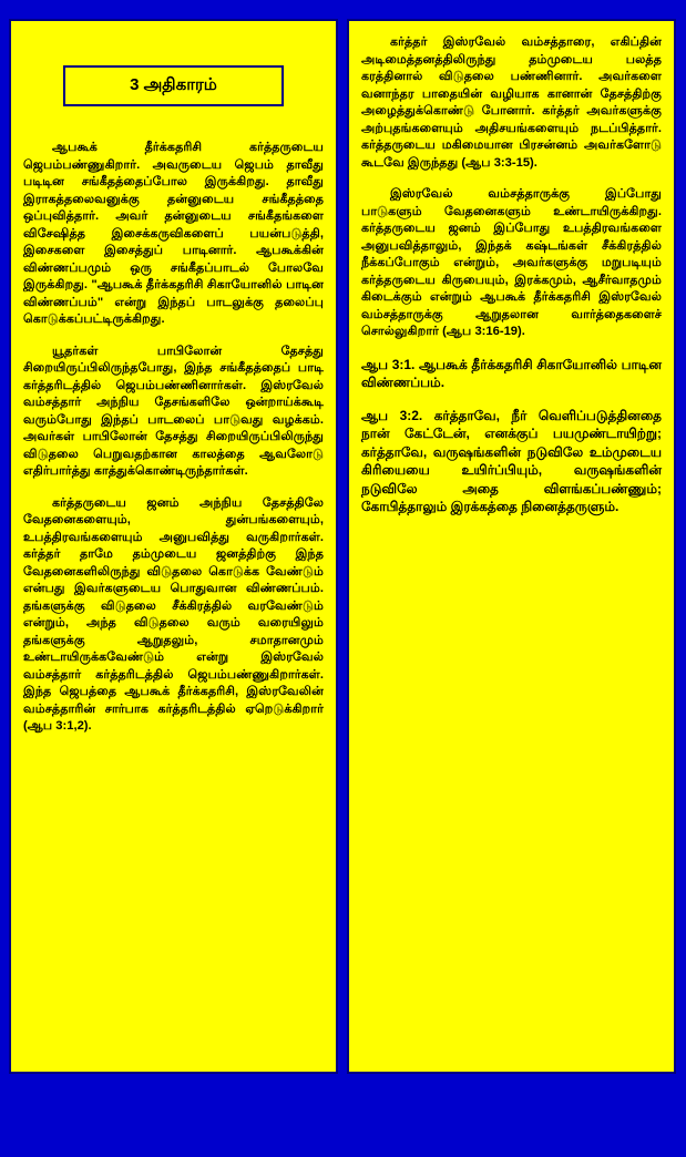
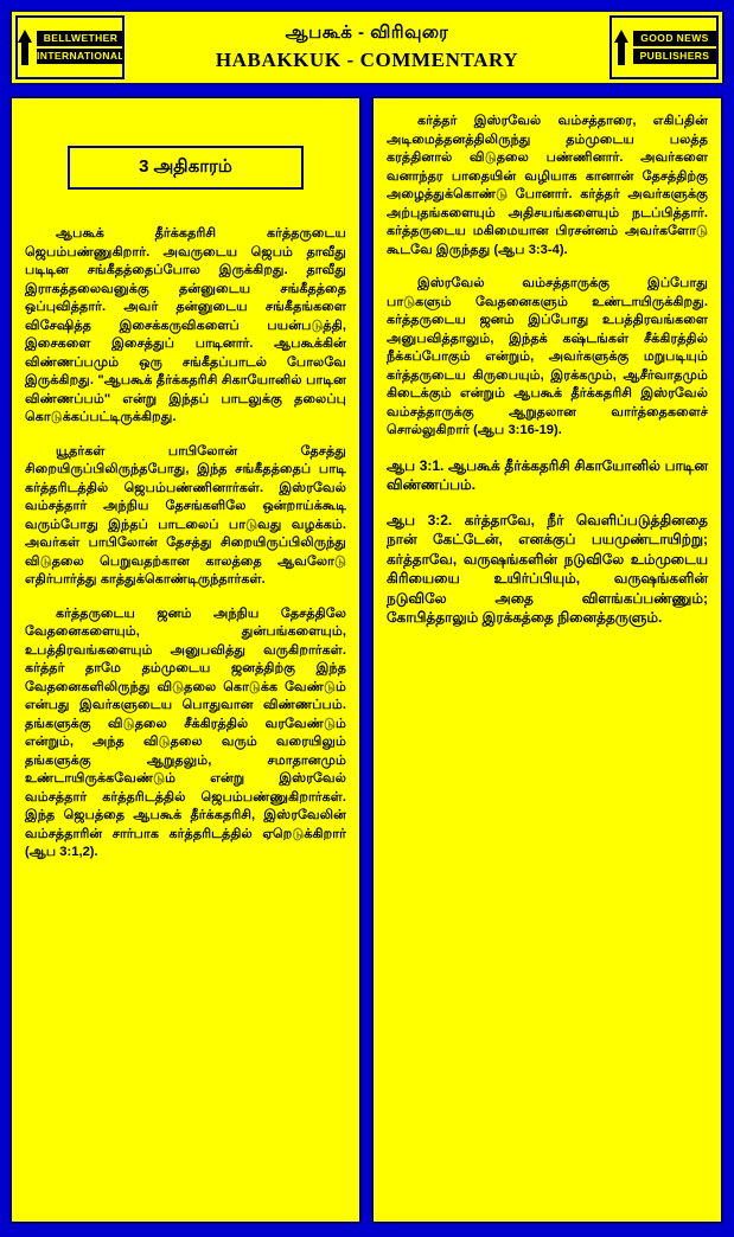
+ BELLWETHER
+ INTERNATIONAL
+ ஆபகூக் - விரிவுரை
+ HABAKKUK - COMMENTARY
+ GOOD NEWS
+ PUBLISHERS
  3 அதிகாரம்
  ஆபகூக் தீர்க்கதரிசி கர்த்தருடைய ஜெபம்பண்ணுகிறார். அவருடைய ஜெபம் தாவீது படிடின சங்கீதத்தைப்போல இருக்கிறது. தாவீது இராகத்தலைவனுக்கு தன்னுடைய சங்கீதத்தை ஒப்புவித்தார். அவர் தன்னுடைய சங்கீதங்களை விசேஷித்த இசைக்கருவிகளைப் பயன்படுத்தி, இசைகளை இசைத்துப் பாடினார். ஆபகூக்கின் விண்ணப்பமும் ஒரு சங்கீதப்பாடல் போலவே இருக்கிறது. "ஆபகூக் தீர்க்கதரிசி சிகாயோனில் பாடின விண்ணப்பம்" என்று இந்தப் பாடலுக்கு தலைப்பு கொடுக்கப்பட்டிருக்கிறது.
  யூதர்கள் பாபிலோன் தேசத்து சிறையிருப்பிலிருந்தபோது, இந்த சங்கீதத்தைப் பாடி கர்த்தரிடத்தில் ஜெபம்பண்ணினார்கள். இஸ்ரவேல் வம்சத்தார் அந்நிய தேசங்களிலே ஒன்றாய்க்கூடி வரும்போது இந்தப் பாடலைப் பாடுவது வழக்கம். அவர்கள் பாபிலோன் தேசத்து சிறையிருப்பிலிருந்து விடுதலை பெறுவதற்கான காலத்தை ஆவலோடு எதிர்பார்த்து காத்துக்கொண்டிருந்தார்கள்.
  கர்த்தருடைய ஜனம் அந்நிய தேசத்திலே வேதனைகளையும், துன்பங்களையும், உபத்திரவங்களையும் அனுபவித்து வருகிறார்கள். கர்த்தர் தாமே தம்முடைய ஜனத்திற்கு இந்த வேதனைகளிலிருந்து விடுதலை கொடுக்க வேண்டும் என்பது இவர்களுடைய பொதுவான விண்ணப்பம். தங்களுக்கு விடுதலை சீக்கிரத்தில் வரவேண்டும் என்றும், அந்த விடுதலை வரும் வரையிலும் தங்களுக்கு ஆறுதலும், சமாதானமும் உண்டாயிருக்கவேண்டும் என்று இஸ்ரவேல் வம்சத்தார் கர்த்தரிடத்தில் ஜெபம்பண்ணுகிறார்கள். இந்த ஜெபத்தை ஆபகூக் தீர்க்கதரிசி, இஸ்ரவேலின் வம்சத்தாரின் சார்பாக கர்த்தரிடத்தில் ஏறெடுக்கிறார் (ஆப 3:1,2).
- கர்த்தர் இஸ்ரவேல் வம்சத்தாரை, எகிப்தின் அடிமைத்தனத்திலிருந்து தம்முடைய பலத்த கரத்தினால் விடுதலை பண்ணினார். அவர்களை வனாந்தர பாதையின் வழியாக கானான் தேசத்திற்கு அழைத்துக்கொண்டு போனார். கர்த்தர் அவர்களுக்கு அற்புதங்களையும் அதிசயங்களையும் நடப்பித்தார். கர்த்தருடைய மகிமையான பிரசன்னம் அவர்களோடு கூடவே இருந்தது (ஆப 3:3-15).
+ கர்த்தர் இஸ்ரவேல் வம்சத்தாரை, எகிப்தின் அடிமைத்தனத்திலிருந்து தம்முடைய பலத்த கரத்தினால் விடுதலை பண்ணினார். அவர்களை வனாந்தர பாதையின் வழியாக கானான் தேசத்திற்கு அழைத்துக்கொண்டு போனார். கர்த்தர் அவர்களுக்கு அற்புதங்களையும் அதிசயங்களையும் நடப்பித்தார். கர்த்தருடைய மகிமையான பிரசன்னம் அவர்களோடு கூடவே இருந்தது (ஆப 3:3-4).
  இஸ்ரவேல் வம்சத்தாருக்கு இப்போது பாடுகளும் வேதனைகளும் உண்டாயிருக்கிறது. கர்த்தருடைய ஜனம் இப்போது உபத்திரவங்களை அனுபவித்தாலும், இந்தக் கஷ்டங்கள் சீக்கிரத்தில் நீக்கப்போகும் என்றும், அவர்களுக்கு மறுபடியும் கர்த்தருடைய கிருபையும், இரக்கமும், ஆசீர்வாதமும் கிடைக்கும் என்றும் ஆபகூக் தீர்க்கதரிசி இஸ்ரவேல் வம்சத்தாருக்கு ஆறுதலான வார்த்தைகளைச் சொல்லுகிறார் (ஆப 3:16-19).
  ஆப 3:1. ஆபகூக் தீர்க்கதரிசி சிகாயோனில் பாடின விண்ணப்பம்.
  ஆப 3:2. கர்த்தாவே, நீர் வெளிப்படுத்தினதை நான் கேட்டேன், எனக்குப் பயமுண்டாயிற்று; கர்த்தாவே, வருஷங்களின் நடுவிலே உம்முடைய கிரியையை உயிர்ப்பியும், வருஷங்களின் நடுவிலே அதை விளங்கப்பண்ணும்; கோபித்தாலும் இரக்கத்தை நினைத்தருளும்.
